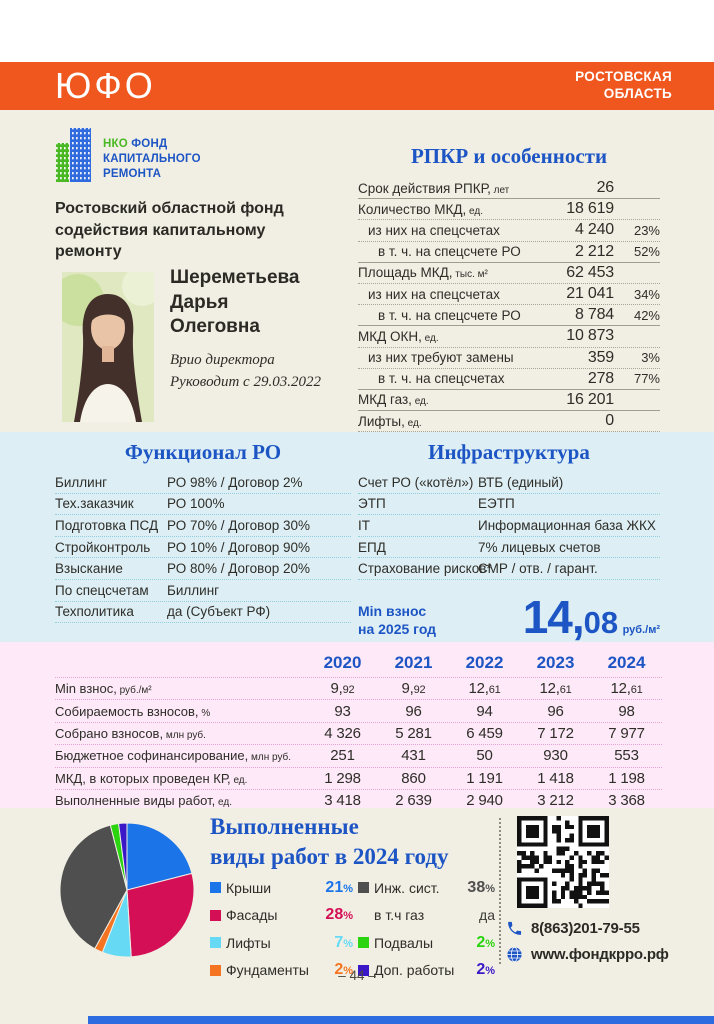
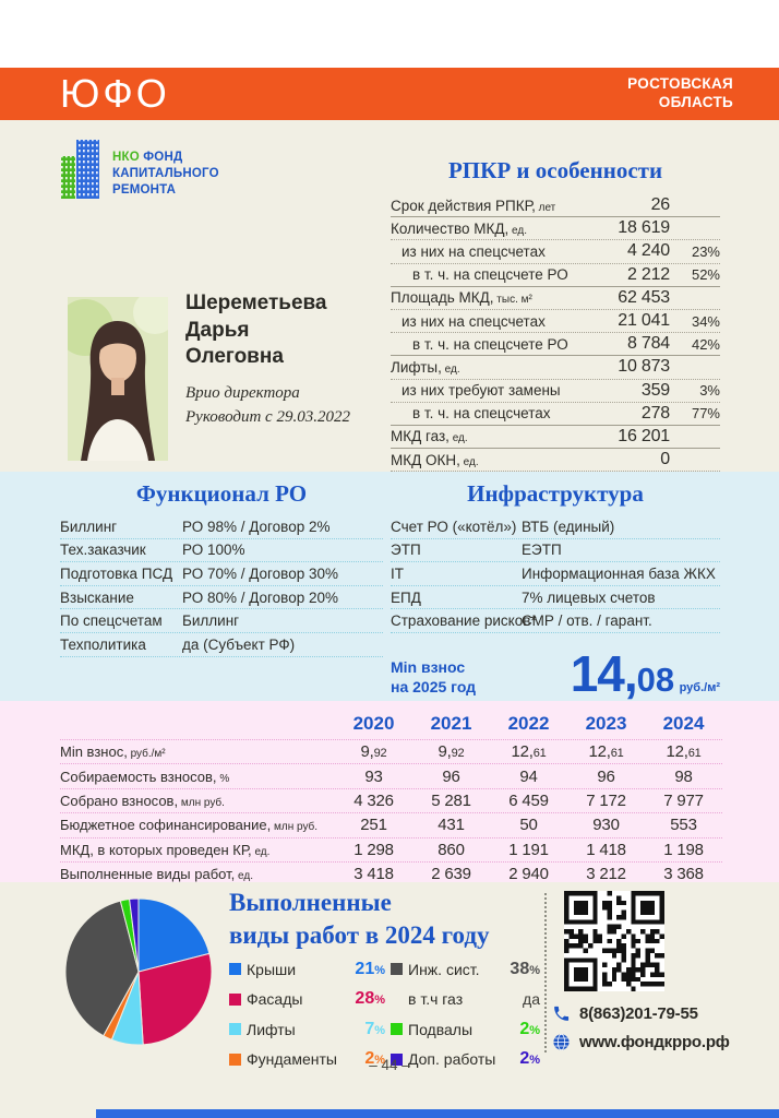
  ЮФО
  РОСТОВСКАЯ ОБЛАСТЬ
  НКО ФОНД
  КАПИТАЛЬНОГО
  РЕМОНТА
- Ростовский областной фонд содействия капитальному ремонту
  Шереметьева Дарья Олеговна
  Врио директора
  Руководит с 29.03.2022
  РПКР и особенности
  Срок действия РПКР, лет
  26
  Количество МКД, ед.
  18 619
  из них на спецсчетах
  4 240
  23%
  в т. ч. на спецсчете РО
  2 212
  52%
  Площадь МКД, тыс. м²
  62 453
  из них на спецсчетах
  21 041
  34%
  в т. ч. на спецсчете РО
  8 784
  42%
- МКД ОКН, ед.
+ Лифты, ед.
  10 873
  из них требуют замены
  359
  3%
  в т. ч. на спецсчетах
  278
  77%
  МКД газ, ед.
  16 201
- Лифты, ед.
+ МКД ОКН, ед.
  0
  Функционал РО
  Биллинг
  РО 98% / Договор 2%
  Тех.заказчик
  РО 100%
  Подготовка ПСД
  РО 70% / Договор 30%
- Стройконтроль
- РО 10% / Договор 90%
  Взыскание
  РО 80% / Договор 20%
  По спецсчетам
  Биллинг
  Техполитика
  да (Субъект РФ)
  Инфраструктура
  Счет РО («котёл»)
  ВТБ (единый)
  ЭТП
  ЕЭТП
  IT
  Информационная база ЖКХ
  ЕПД
  7% лицевых счетов
  Страхование риско
  СМР / отв. / гарант.
  Min взнос на 2025 год
  14,08 руб./м²
  2020
  2021
  2022
  2023
  2024
  Min взнос, руб./м²
  9,92
  9,92
  12,61
  12,61
  12,61
  Собираемость взносов, %
  93
  96
  94
  96
  98
  Собрано взносов, млн руб.
  4 326
  5 281
  6 459
  7 172
  7 977
  Бюджетное софинансирование, млн руб.
  251
  431
  50
  930
  553
  МКД, в которых проведен КР, ед.
  1 298
  860
  1 191
  1 418
  1 198
  Выполненные виды работ, ед.
  3 418
  2 639
  2 940
  3 212
  3 368
  Выполненные
  виды работ в 2024 году
  Крыши
  21%
  Фасады
  28%
  Лифты
  7%
  Фундаменты
  2%
  Инж. сист.
  38%
  в т.ч газ
  да
  Подвалы
  2%
  Доп. работы
  2%
  8(863)201-79-55
  www.фондкрро.рф
  – 44 –
